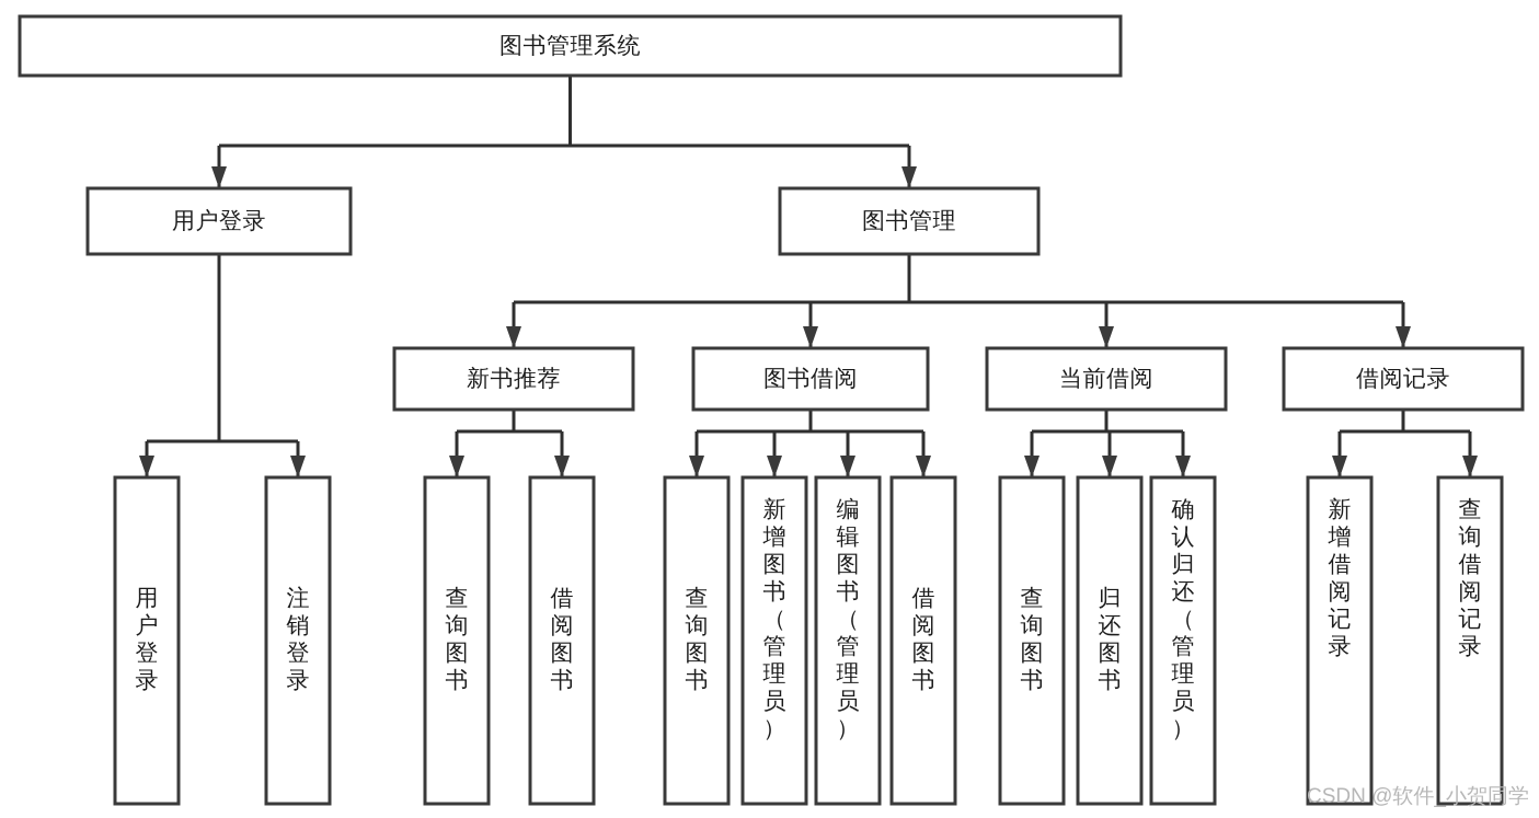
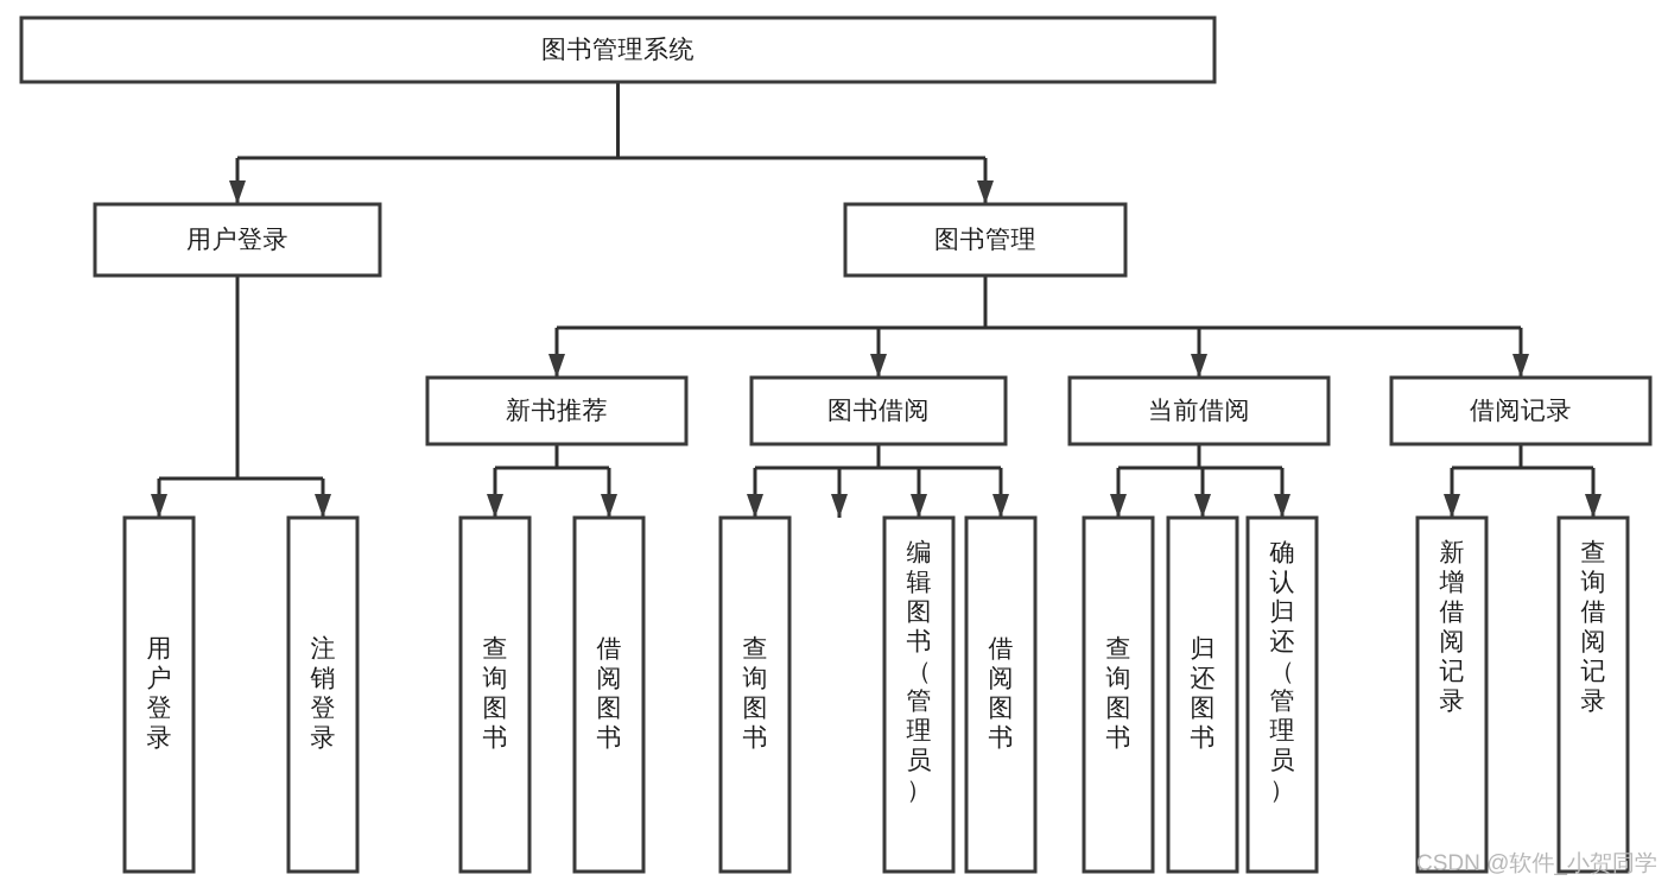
  图书管理系统
  用户登录
  图书管理
  新书推荐
  图书借阅
  当前借阅
  借阅记录
  用户登录
  注销登录
  查询图书
  借阅图书
  查询图书
- 新增图书（管理员）
  编辑图书（管理员）
  借阅图书
  查询图书
  归还图书
  确认归还（管理员）
  新增借阅记录
  查询借阅记录
  CSDN @软件_小贺同学
